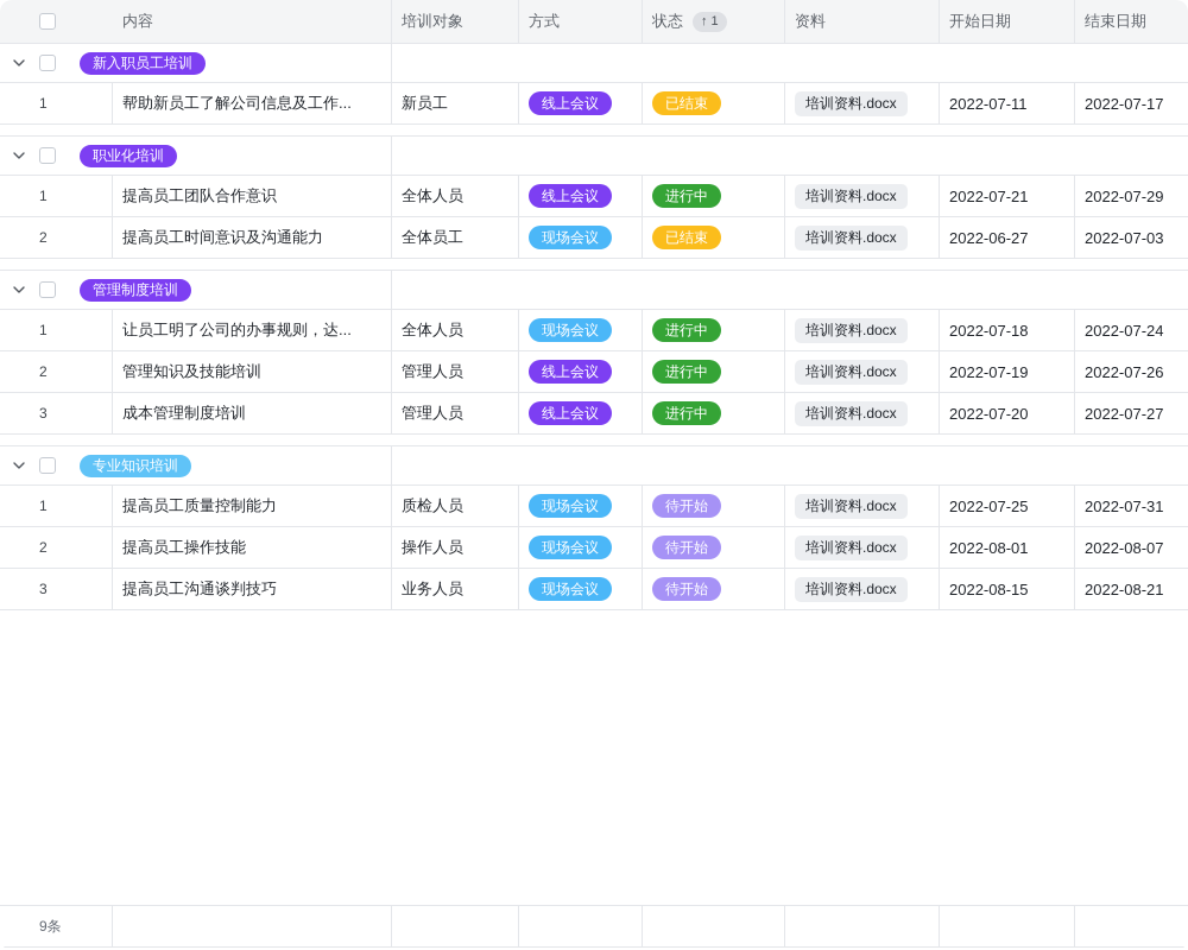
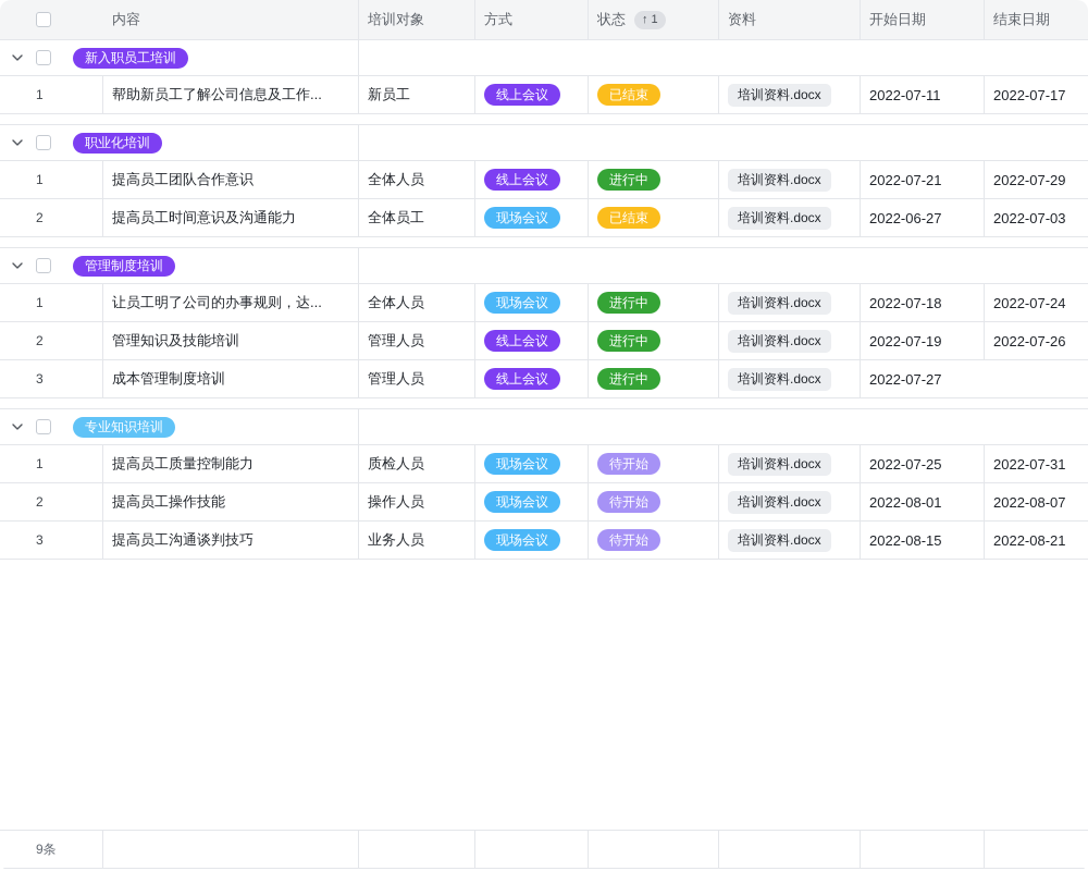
  内容
  培训对象
  方式
  状态
  ↑
  1
  资料
  开始日期
  结束日期
  新入职员工培训
  1
  帮助新员工了解公司信息及工作...
  新员工
  线上会议
  已结束
  培训资料.docx
  2022-07-11
  2022-07-17
  职业化培训
  1
  提高员工团队合作意识
  全体人员
  线上会议
  进行中
  培训资料.docx
  2022-07-21
  2022-07-29
  2
  提高员工时间意识及沟通能力
  全体员工
  现场会议
  已结束
  培训资料.docx
  2022-06-27
  2022-07-03
  管理制度培训
  1
  让员工明了公司的办事规则，达...
  全体人员
  现场会议
  进行中
  培训资料.docx
  2022-07-18
  2022-07-24
  2
  管理知识及技能培训
  管理人员
  线上会议
  进行中
  培训资料.docx
  2022-07-19
  2022-07-26
  3
  成本管理制度培训
  管理人员
  线上会议
  进行中
  培训资料.docx
- 2022-07-20
  2022-07-27
  专业知识培训
  1
  提高员工质量控制能力
  质检人员
  现场会议
  待开始
  培训资料.docx
  2022-07-25
  2022-07-31
  2
  提高员工操作技能
  操作人员
  现场会议
  待开始
  培训资料.docx
  2022-08-01
  2022-08-07
  3
  提高员工沟通谈判技巧
  业务人员
  现场会议
  待开始
  培训资料.docx
  2022-08-15
  2022-08-21
  9条
